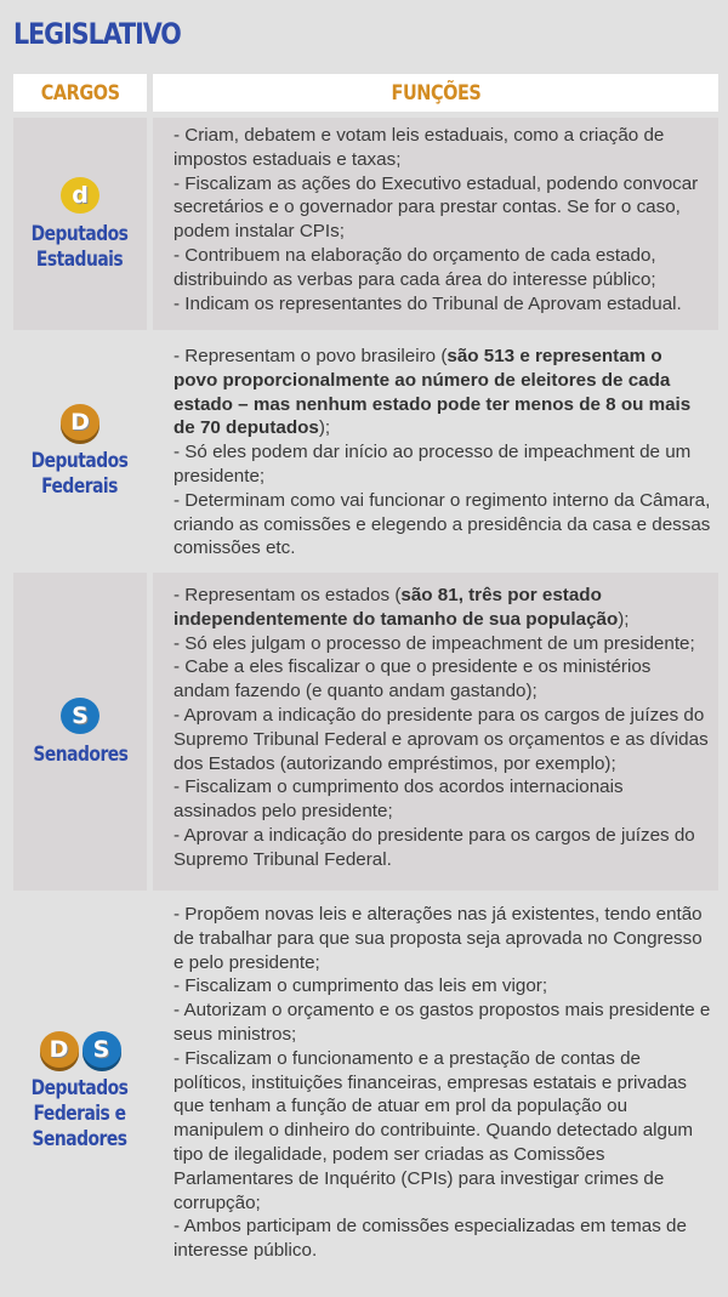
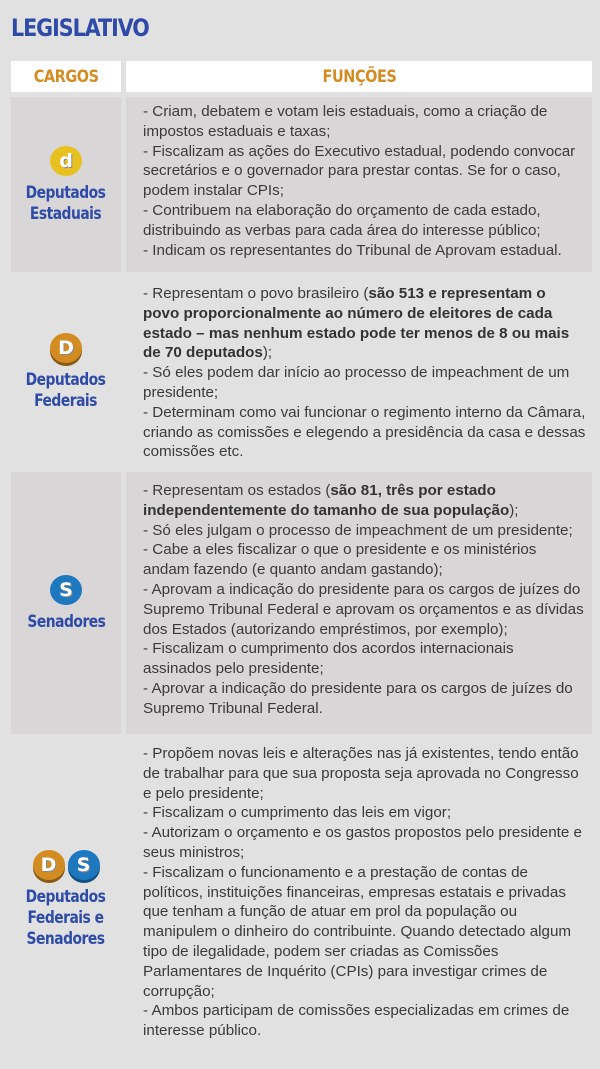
  LEGISLATIVO
  CARGOS
  FUNÇÕES
  d
  Deputados
  Estaduais
  - Criam, debatem e votam leis estaduais, como a criação de impostos estaduais e taxas;
  - Fiscalizam as ações do Executivo estadual, podendo convocar secretários e o governador para prestar contas. Se for o caso, podem instalar CPIs;
  - Contribuem na elaboração do orçamento de cada estado, distribuindo as verbas para cada área do interesse público;
  - Indicam os representantes do Tribunal de Aprovam estadual.
  D
  Deputados
  Federais
  - Representam o povo brasileiro (são 513 e representam o povo proporcionalmente ao número de eleitores de cada estado – mas nenhum estado pode ter menos de 8 ou mais de 70 deputados);
  - Só eles podem dar início ao processo de impeachment de um presidente;
  - Determinam como vai funcionar o regimento interno da Câmara, criando as comissões e elegendo a presidência da casa e dessas comissões etc.
  S
  Senadores
  - Representam os estados (são 81, três por estado independentemente do tamanho de sua população);
  - Só eles julgam o processo de impeachment de um presidente;
  - Cabe a eles fiscalizar o que o presidente e os ministérios andam fazendo (e quanto andam gastando);
  - Aprovam a indicação do presidente para os cargos de juízes do Supremo Tribunal Federal e aprovam os orçamentos e as dívidas dos Estados (autorizando empréstimos, por exemplo);
  - Fiscalizam o cumprimento dos acordos internacionais assinados pelo presidente;
  - Aprovar a indicação do presidente para os cargos de juízes do Supremo Tribunal Federal.
  D
  S
  Deputados
  Federais e
  Senadores
  - Propõem novas leis e alterações nas já existentes, tendo então de trabalhar para que sua proposta seja aprovada no Congresso e pelo presidente;
  - Fiscalizam o cumprimento das leis em vigor;
- - Autorizam o orçamento e os gastos propostos mais presidente e seus ministros;
+ - Autorizam o orçamento e os gastos propostos pelo presidente e seus ministros;
  - Fiscalizam o funcionamento e a prestação de contas de políticos, instituições financeiras, empresas estatais e privadas que tenham a função de atuar em prol da população ou manipulem o dinheiro do contribuinte. Quando detectado algum tipo de ilegalidade, podem ser criadas as Comissões Parlamentares de Inquérito (CPIs) para investigar crimes de corrupção;
- - Ambos participam de comissões especializadas em temas de interesse público.
+ - Ambos participam de comissões especializadas em crimes de interesse público.
